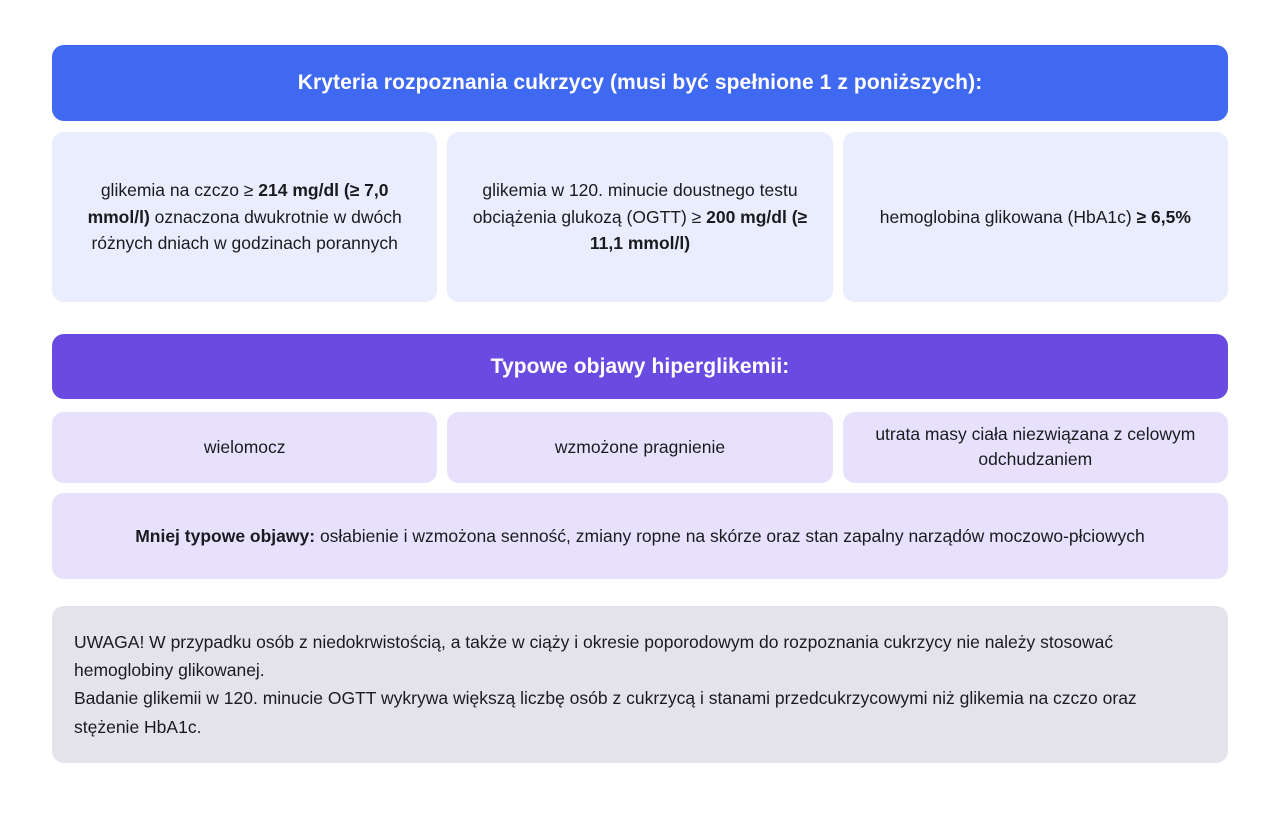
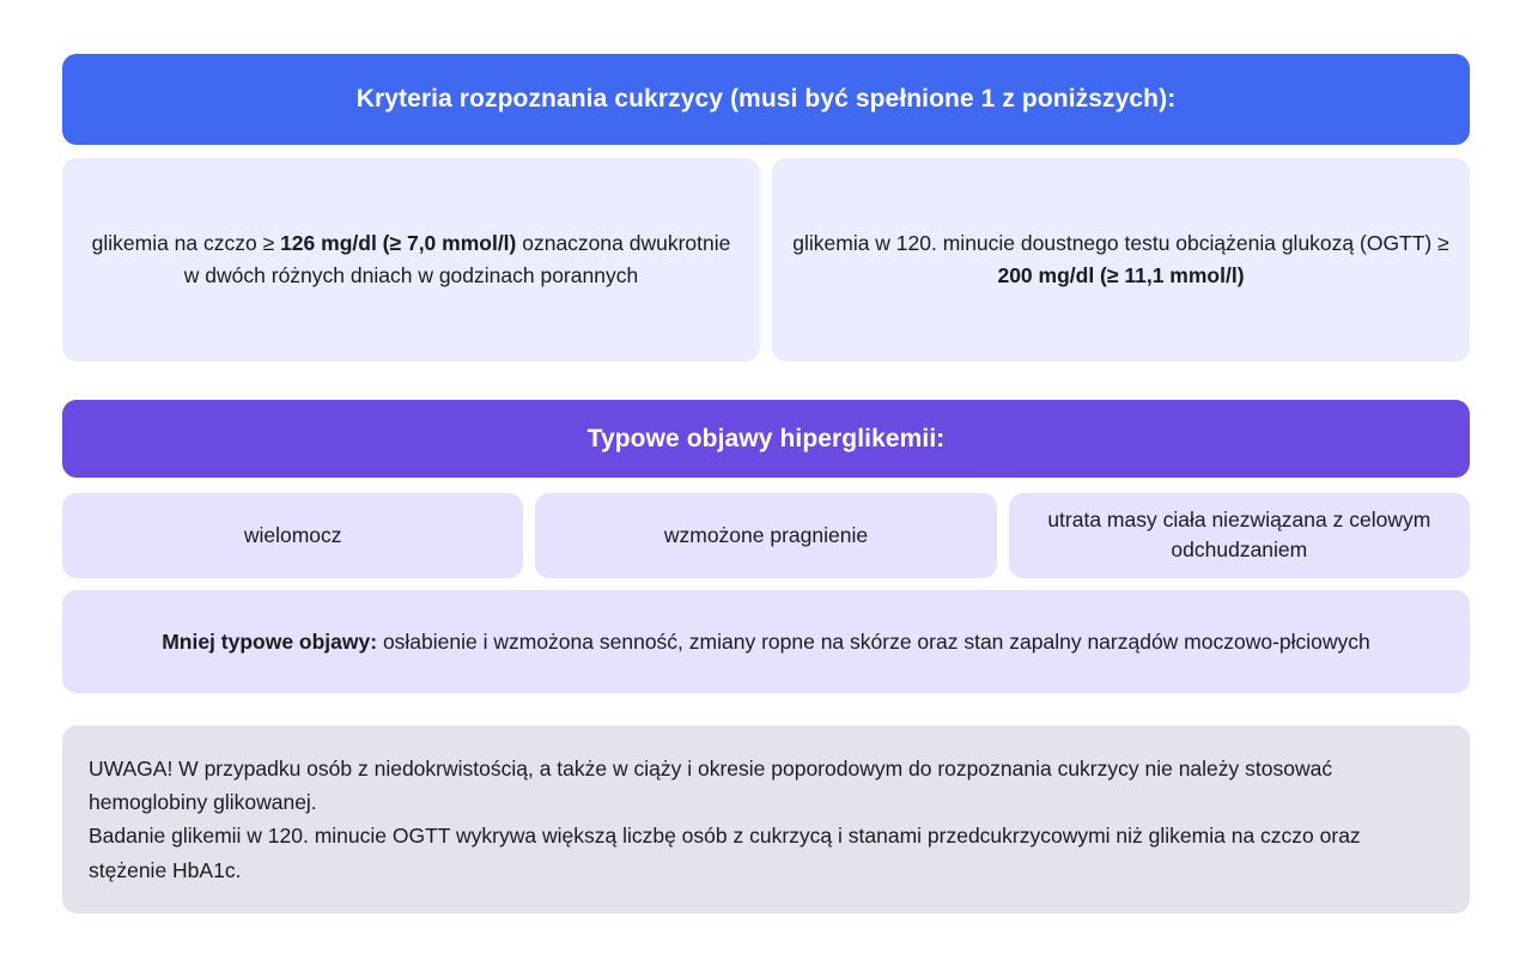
  Kryteria rozpoznania cukrzycy (musi być spełnione 1 z poniższych):
- glikemia na czczo ≥ 214 mg/dl (≥ 7,0 mmol/l) oznaczona dwukrotnie w dwóch różnych dniach w godzinach porannych
+ glikemia na czczo ≥ 126 mg/dl (≥ 7,0 mmol/l) oznaczona dwukrotnie w dwóch różnych dniach w godzinach porannych
  glikemia w 120. minucie doustnego testu obciążenia glukozą (OGTT) ≥ 200 mg/dl (≥ 11,1 mmol/l)
- hemoglobina glikowana (HbA1c) ≥ 6,5%
  Typowe objawy hiperglikemii:
  wielomocz
  wzmożone pragnienie
  utrata masy ciała niezwiązana z celowym odchudzaniem
  Mniej typowe objawy: osłabienie i wzmożona senność, zmiany ropne na skórze oraz stan zapalny narządów moczowo-płciowych
  UWAGA! W przypadku osób z niedokrwistością, a także w ciąży i okresie poporodowym do rozpoznania cukrzycy nie należy stosować hemoglobiny glikowanej.
  Badanie glikemii w 120. minucie OGTT wykrywa większą liczbę osób z cukrzycą i stanami przedcukrzycowymi niż glikemia na czczo oraz stężenie HbA1c.
